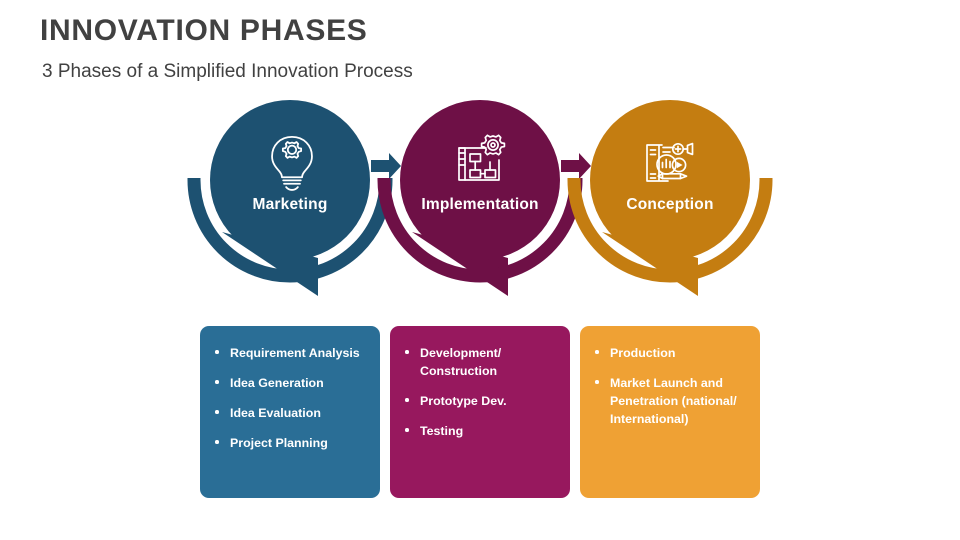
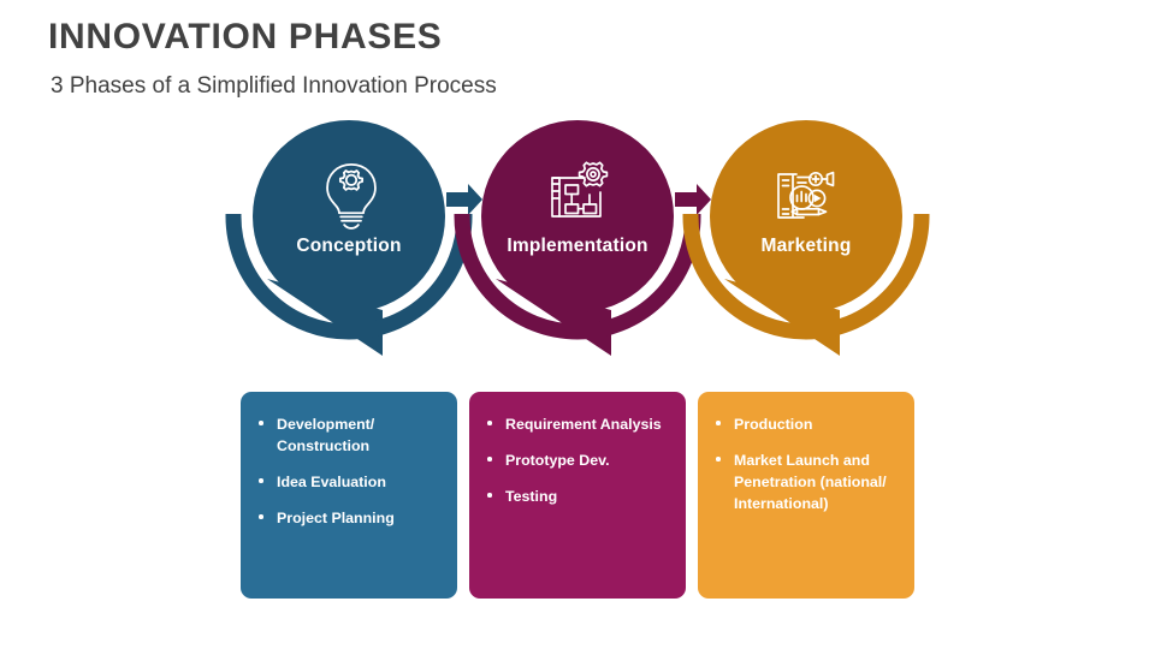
  INNOVATION PHASES
  3 Phases of a Simplified Innovation Process
- Marketing
+ Conception
  Implementation
- Conception
+ Marketing
- Requirement Analysis
+ Development/ Construction
- Idea Generation
  Idea Evaluation
  Project Planning
- Development/ Construction
+ Requirement Analysis
  Prototype Dev.
  Testing
  Production
  Market Launch and Penetration (national/ International)
